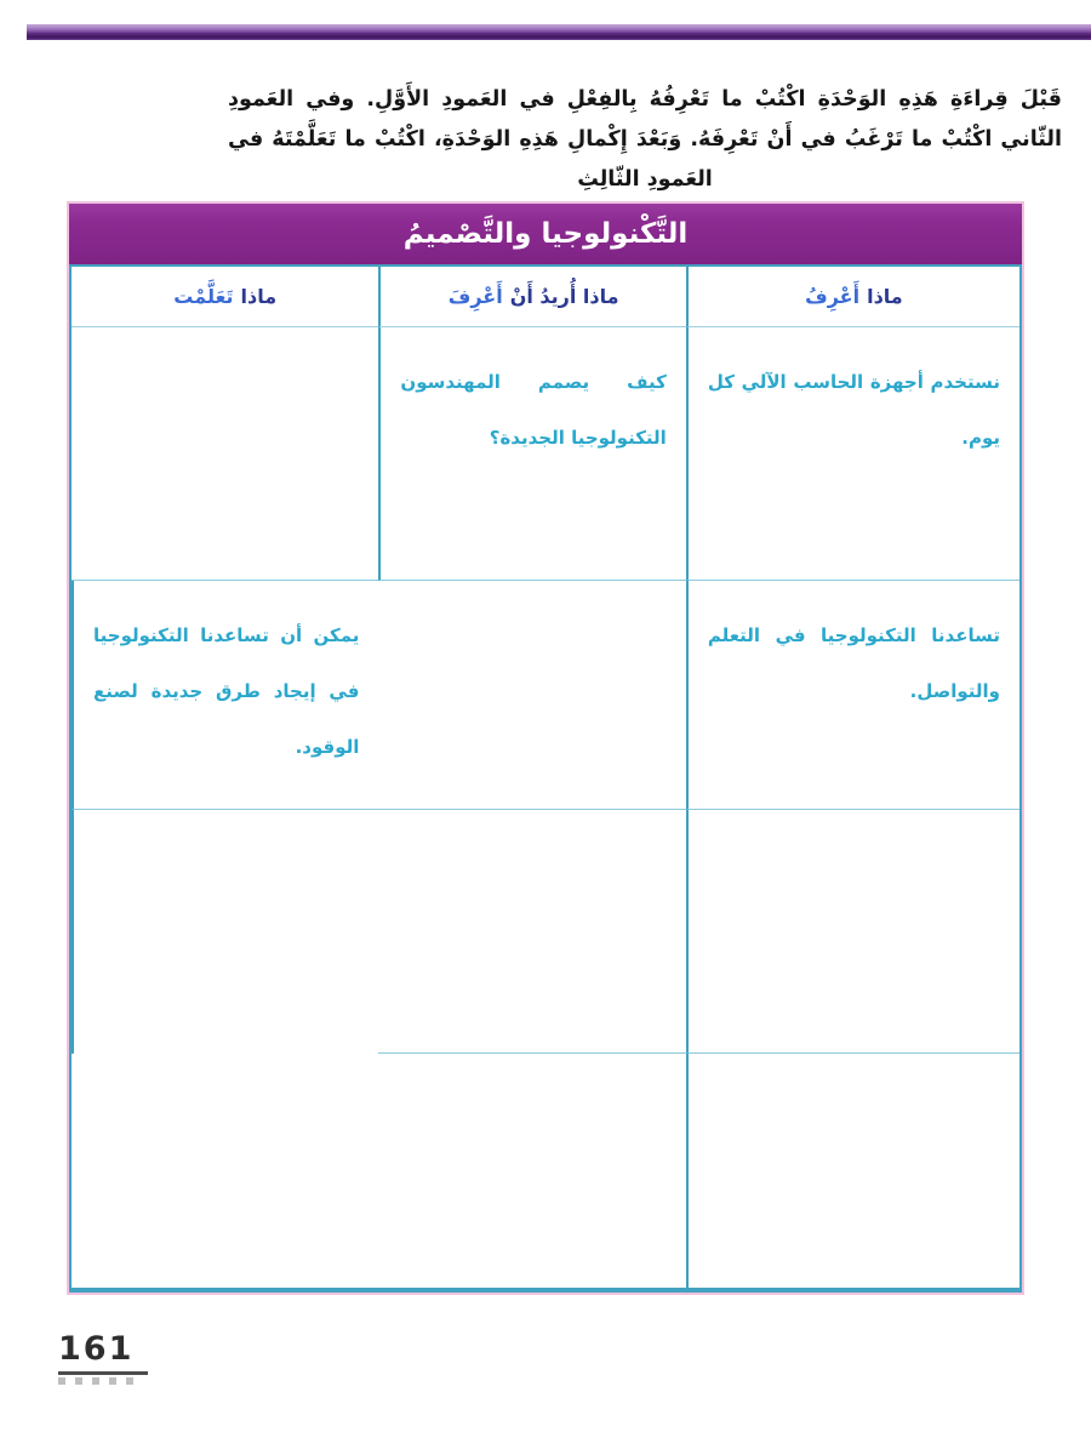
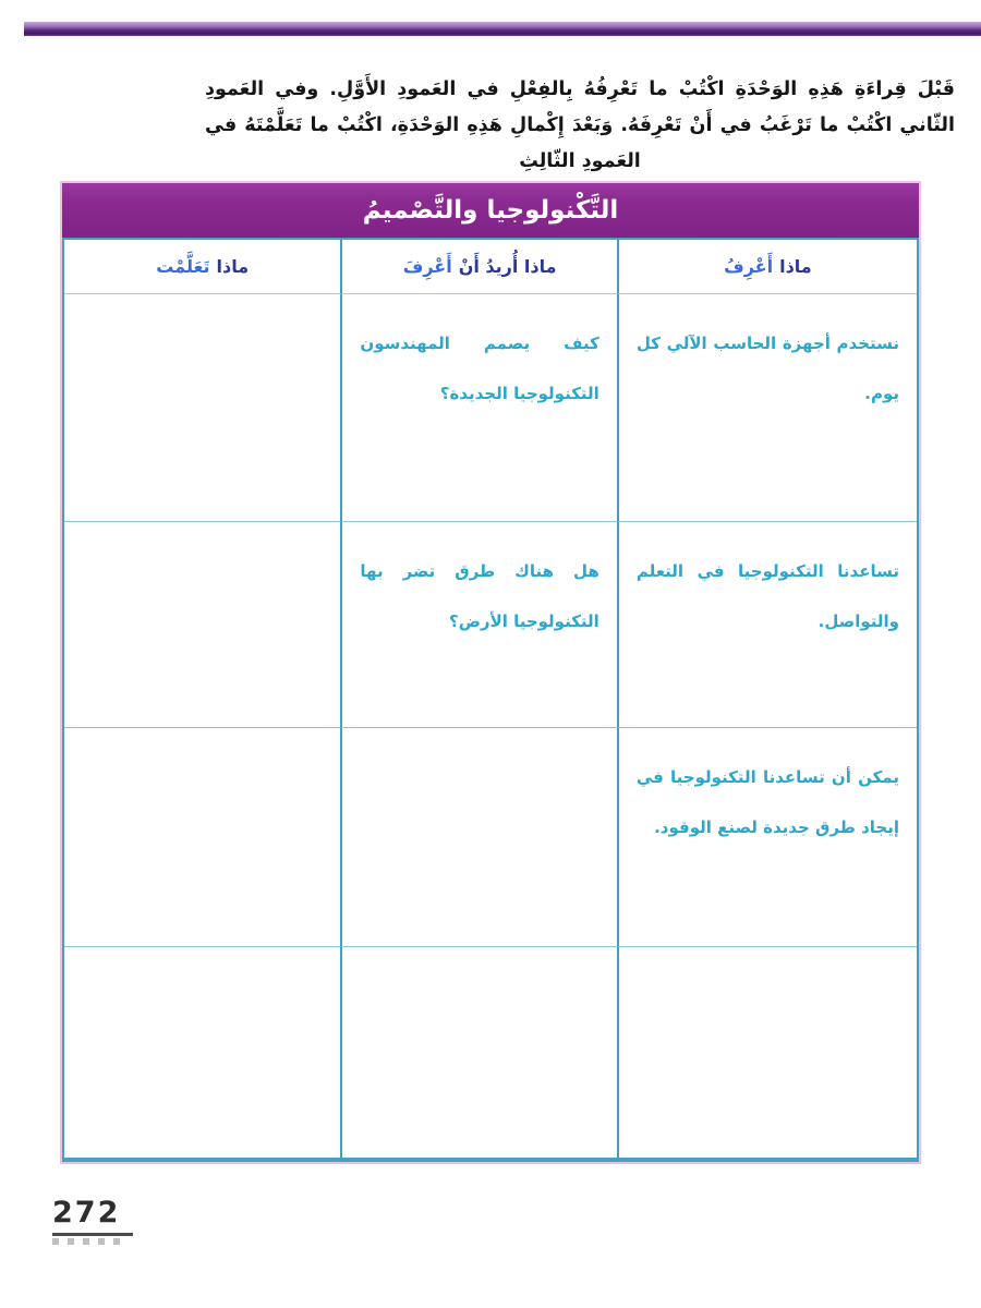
  قَبْلَ قِراءَةِ هَذِهِ الوَحْدَةِ اكْتُبْ ما تَعْرِفُهُ بِالفِعْلِ في العَمودِ الأَوَّلِ. وفي العَمودِ الثّاني اكْتُبْ ما تَرْغَبُ في أَنْ تَعْرِفَهُ. وَبَعْدَ إِكْمالِ هَذِهِ الوَحْدَةِ، اكْتُبْ ما تَعَلَّمْتَهُ في العَمودِ الثّالِثِ
  التَّكْنولوجيا والتَّصْميمُ
  ماذا
  أَعْرِفُ
  ماذا أُريدُ أَنْ
  أَعْرِفَ
  ماذا
  تَعَلَّمْت
  نستخدم أجهزة الحاسب الآلي كل يوم.
  كيف يصمم المهندسون التكنولوجيا الجديدة؟
  تساعدنا التكنولوجيا في التعلم والتواصل.
+ هل هناك طرق تضر بها التكنولوجيا الأرض؟
  يمكن أن تساعدنا التكنولوجيا في إيجاد طرق جديدة لصنع الوقود.
- 161
+ 272
